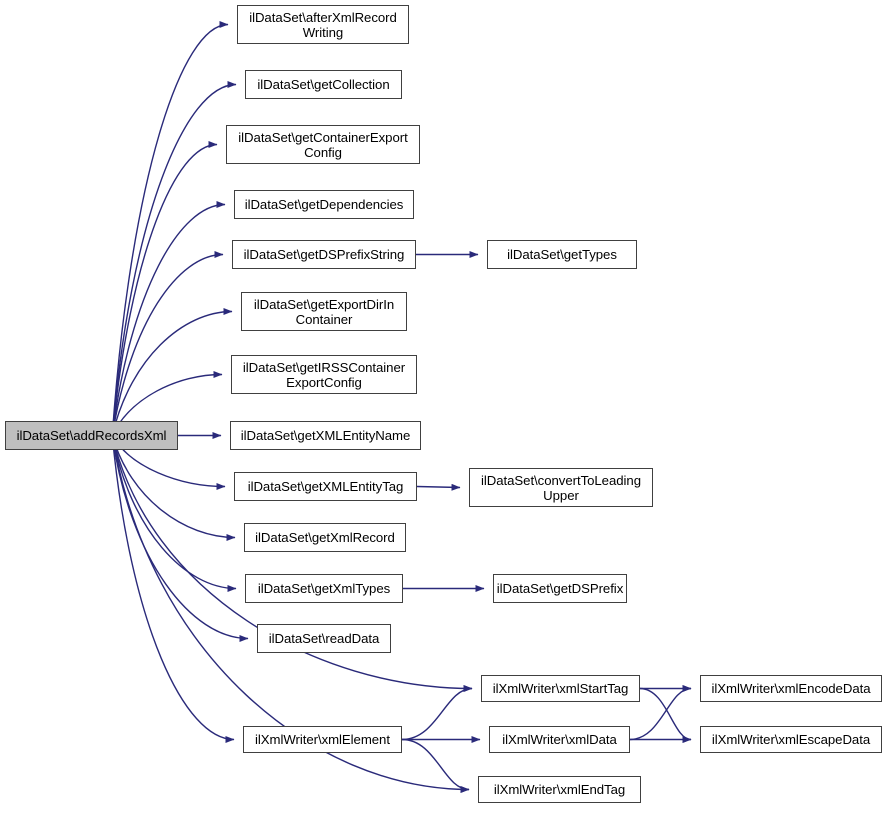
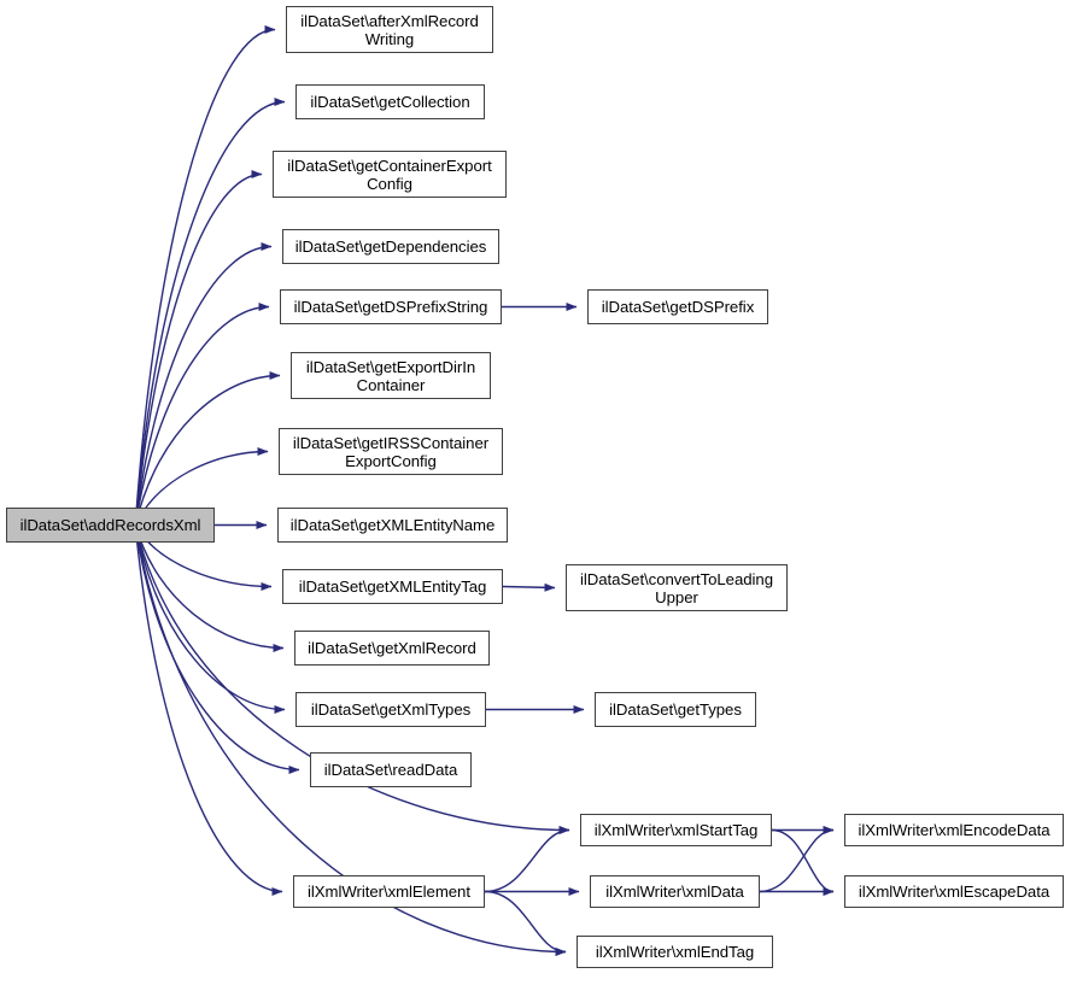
  ilDataSet\addRecordsXml
  ilDataSet\afterXmlRecord
  Writing
  ilDataSet\getCollection
  ilDataSet\getContainerExport
  Config
  ilDataSet\getDependencies
  ilDataSet\getDSPrefixString
- ilDataSet\getTypes
+ ilDataSet\getDSPrefix
  ilDataSet\getExportDirIn
  Container
  ilDataSet\getIRSSContainer
  ExportConfig
  ilDataSet\getXMLEntityName
  ilDataSet\getXMLEntityTag
  ilDataSet\convertToLeading
  Upper
  ilDataSet\getXmlRecord
  ilDataSet\getXmlTypes
- ilDataSet\getDSPrefix
+ ilDataSet\getTypes
  ilDataSet\readData
  ilXmlWriter\xmlStartTag
  ilXmlWriter\xmlEncodeData
  ilXmlWriter\xmlElement
  ilXmlWriter\xmlData
  ilXmlWriter\xmlEscapeData
  ilXmlWriter\xmlEndTag
